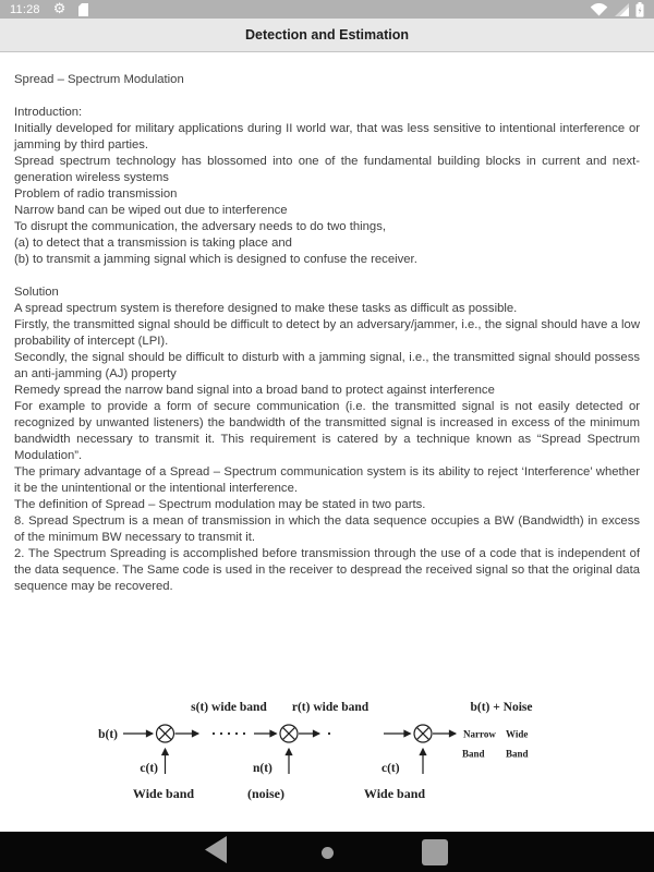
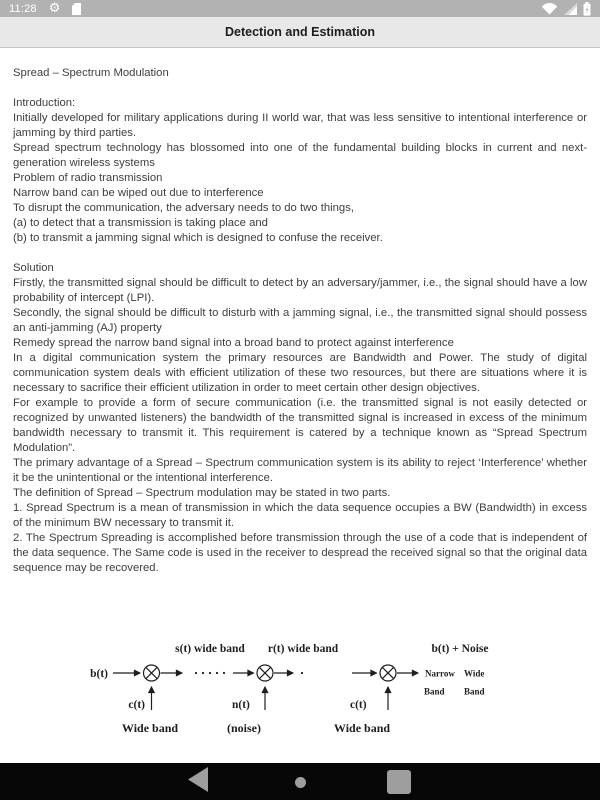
  11:28
  ⚙
  Detection and Estimation
  Spread – Spectrum Modulation
  Introduction:
  Initially developed for military applications during II world war, that was less sensitive to intentional interference or jamming by third parties.
  Spread spectrum technology has blossomed into one of the fundamental building blocks in current and next-generation wireless systems
  Problem of radio transmission
  Narrow band can be wiped out due to interference
  To disrupt the communication, the adversary needs to do two things,
  (a) to detect that a transmission is taking place and
  (b) to transmit a jamming signal which is designed to confuse the receiver.
  Solution
- A spread spectrum system is therefore designed to make these tasks as difficult as possible.
  Firstly, the transmitted signal should be difficult to detect by an adversary/jammer, i.e., the signal should have a low probability of intercept (LPI).
  Secondly, the signal should be difficult to disturb with a jamming signal, i.e., the transmitted signal should possess an anti-jamming (AJ) property
  Remedy spread the narrow band signal into a broad band to protect against interference
+ In a digital communication system the primary resources are Bandwidth and Power. The study of digital communication system deals with efficient utilization of these two resources, but there are situations where it is necessary to sacrifice their efficient utilization in order to meet certain other design objectives.
  For example to provide a form of secure communication (i.e. the transmitted signal is not easily detected or recognized by unwanted listeners) the bandwidth of the transmitted signal is increased in excess of the minimum bandwidth necessary to transmit it. This requirement is catered by a technique known as “Spread Spectrum Modulation”.
  The primary advantage of a Spread – Spectrum communication system is its ability to reject ‘Interference’ whether it be the unintentional or the intentional interference.
  The definition of Spread – Spectrum modulation may be stated in two parts.
- 8. Spread Spectrum is a mean of transmission in which the data sequence occupies a BW (Bandwidth) in excess of the minimum BW necessary to transmit it.
+ 1. Spread Spectrum is a mean of transmission in which the data sequence occupies a BW (Bandwidth) in excess of the minimum BW necessary to transmit it.
  2. The Spectrum Spreading is accomplished before transmission through the use of a code that is independent of the data sequence. The Same code is used in the receiver to despread the received signal so that the original data sequence may be recovered.
  s(t) wide band
  r(t) wide band
  b(t) + Noise
  b(t)
  Narrow
  Wide
  Band
  Band
  c(t)
  n(t)
  c(t)
  Wide band
  (noise)
  Wide band
